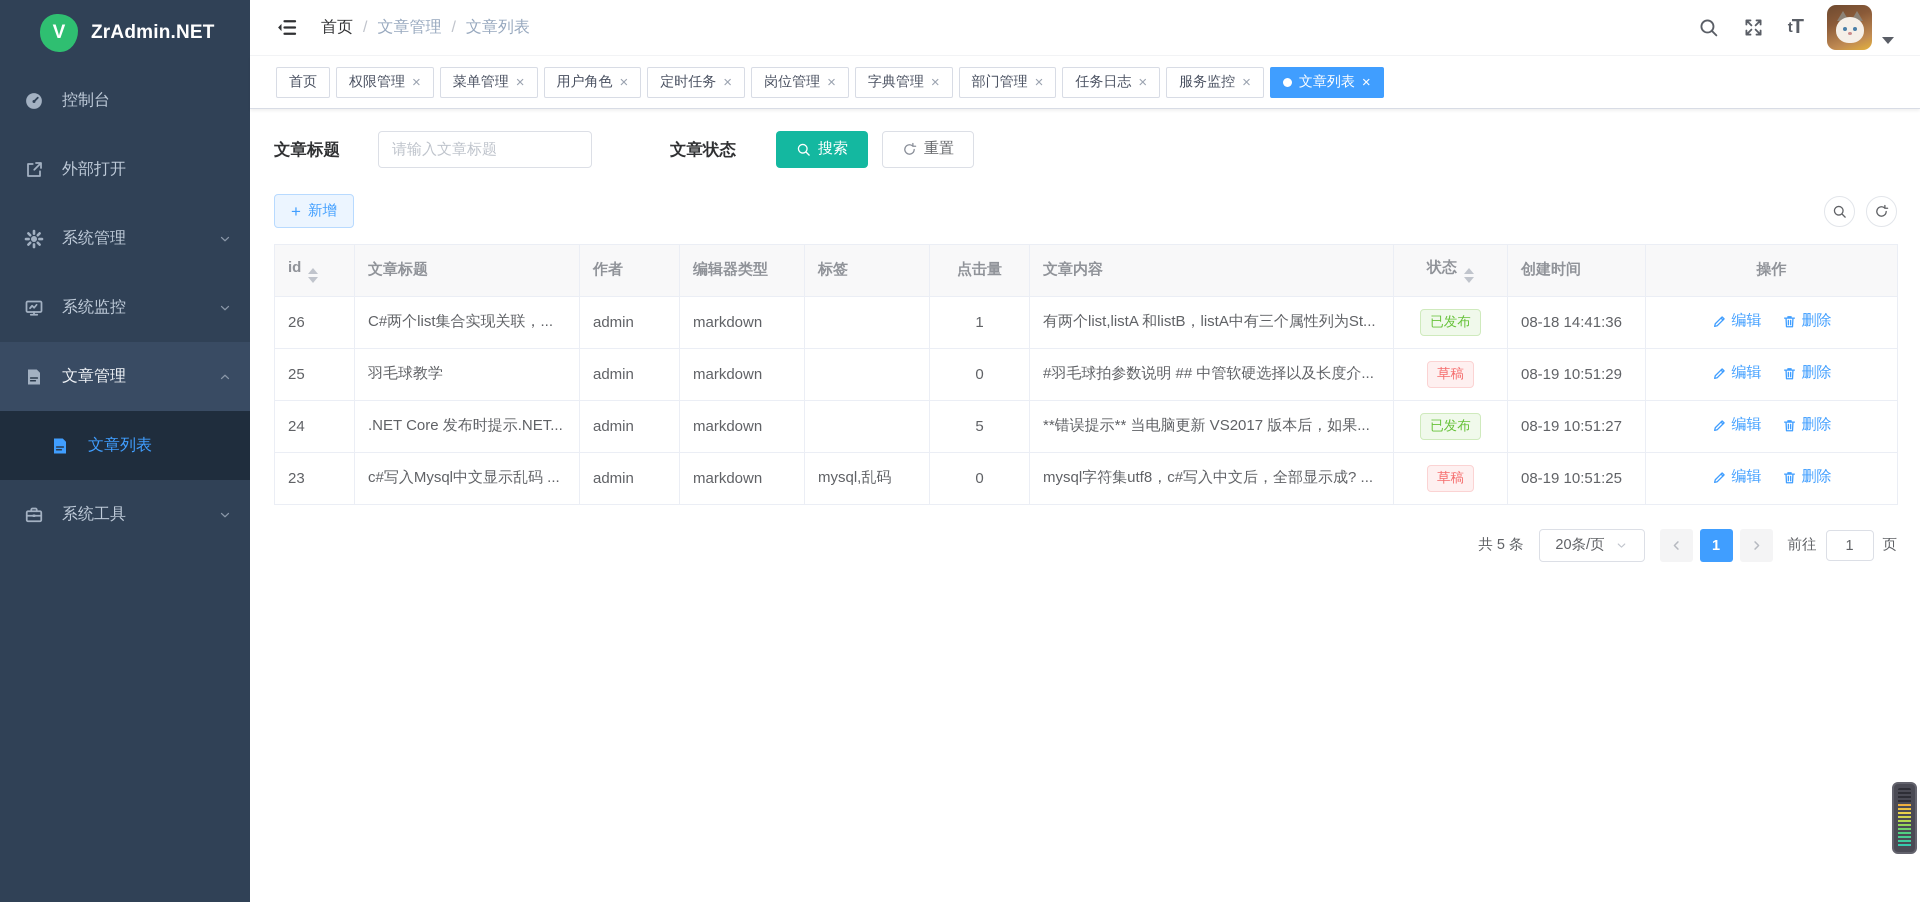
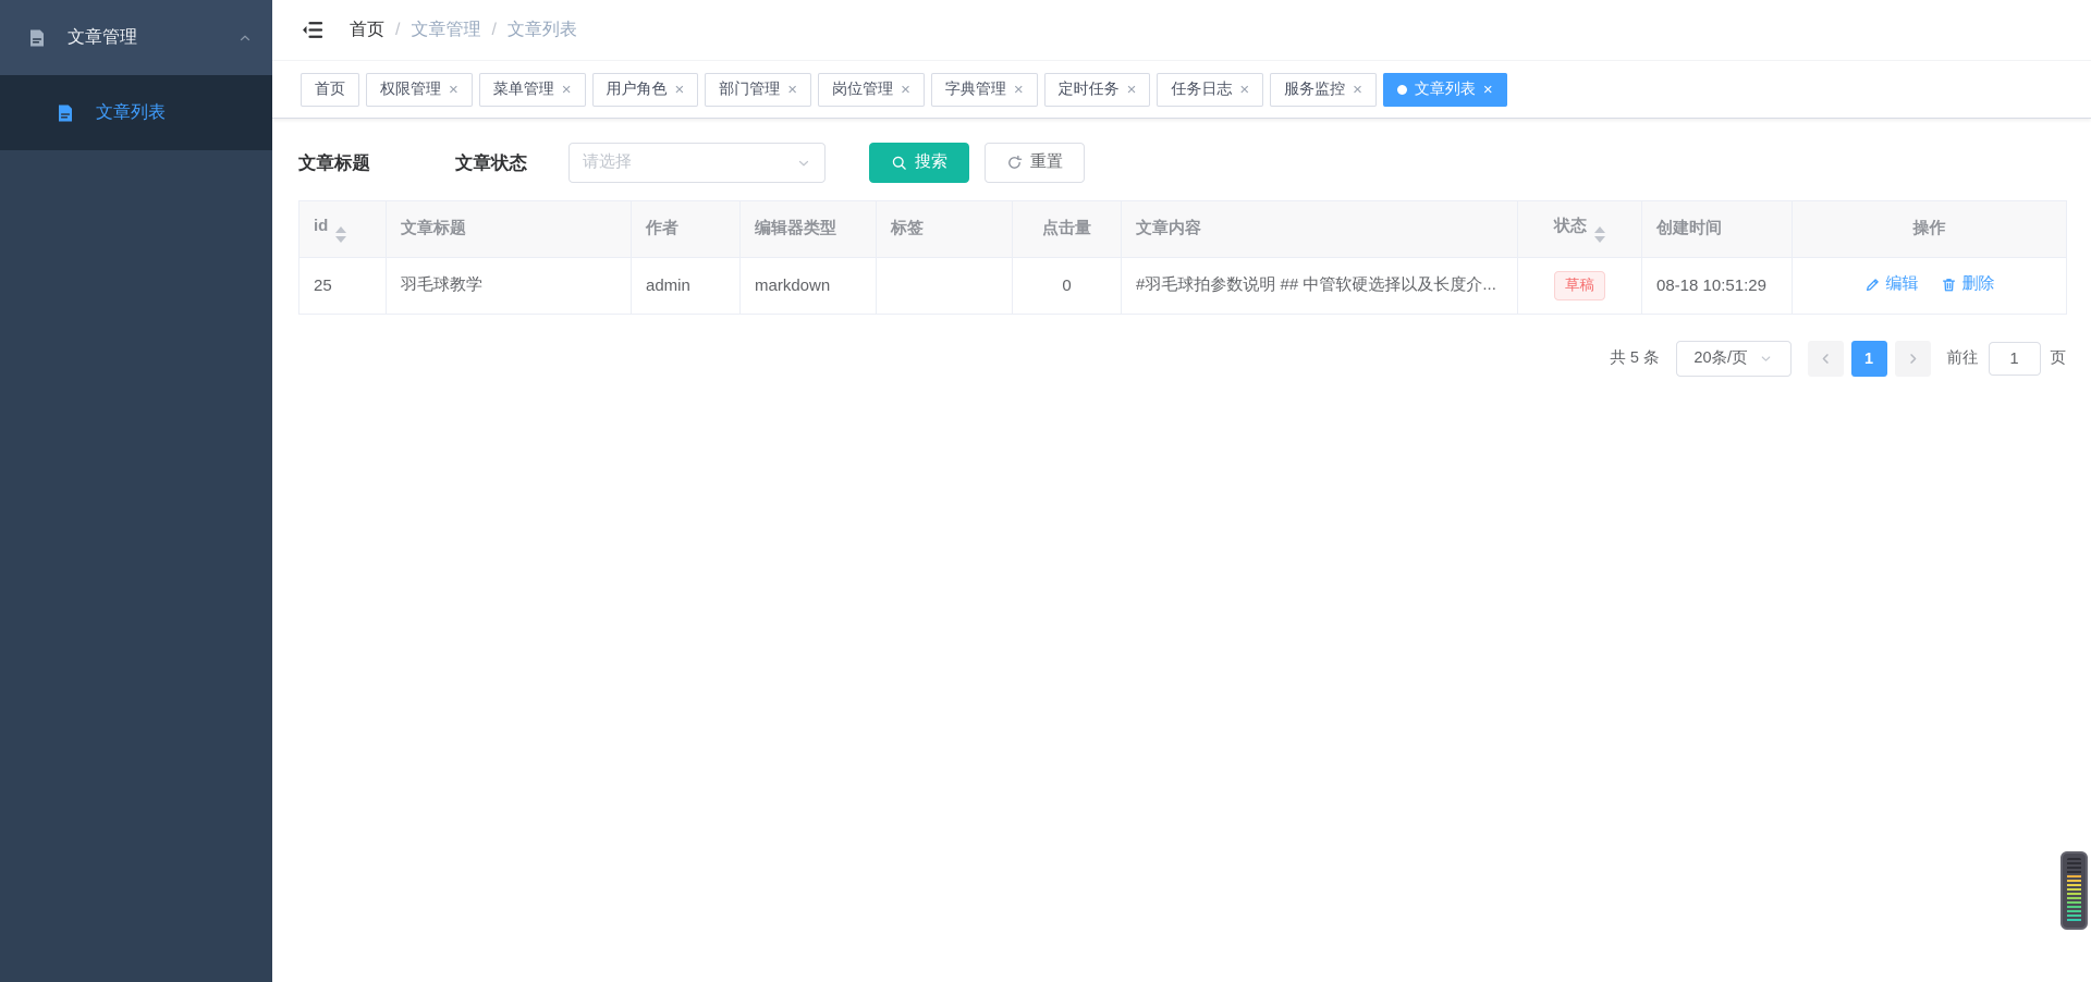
- V
- ZrAdmin.NET
- 控制台
- 外部打开
- 系统管理
- 系统监控
  文章管理
  文章列表
- 系统工具
  首页
  /
  文章管理
  /
  文章列表
- t
- T
  首页
  权限管理
  ×
  菜单管理
  ×
  用户角色
  ×
- 定时任务
+ 部门管理
  ×
  岗位管理
  ×
  字典管理
  ×
- 部门管理
+ 定时任务
  ×
  任务日志
  ×
  服务监控
  ×
  文章列表
  ×
  文章标题
- 请输入文章标题
  文章状态
+ 请选择
  搜索
  重置
- +
- 新增
  id	文章标题	作者	编辑器类型	标签	点击量	文章内容	状态	创建时间	操作
- 26	C#两个list集合实现关联，...	admin	markdown		1	有两个list,listA 和listB，listA中有三个属性列为St...	已发布	08-18 14:41:36	编辑 删除
- 25	羽毛球教学	admin	markdown		0	#羽毛球拍参数说明 ## 中管软硬选择以及长度介...	草稿	08-19 10:51:29	编辑 删除
+ 25	羽毛球教学	admin	markdown		0	#羽毛球拍参数说明 ## 中管软硬选择以及长度介...	草稿	08-18 10:51:29	编辑 删除
- 24	.NET Core 发布时提示.NET...	admin	markdown		5	**错误提示** 当电脑更新 VS2017 版本后，如果...	已发布	08-19 10:51:27	编辑 删除
- 23	c#写入Mysql中文显示乱码 ...	admin	markdown	mysql,乱码	0	mysql字符集utf8，c#写入中文后，全部显示成? ...	草稿	08-19 10:51:25	编辑 删除
  共 5 条
  20条/页
  1
  前往
  1
  页
